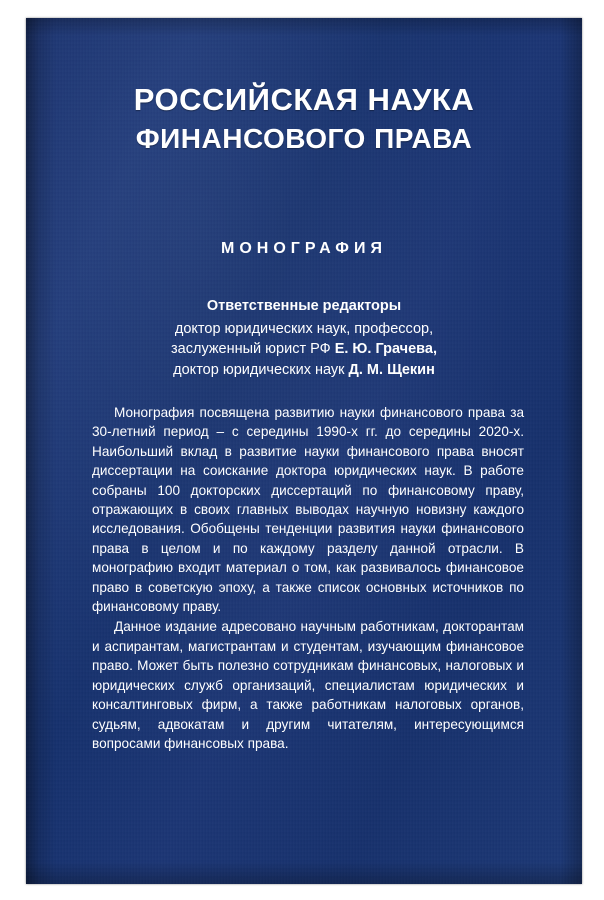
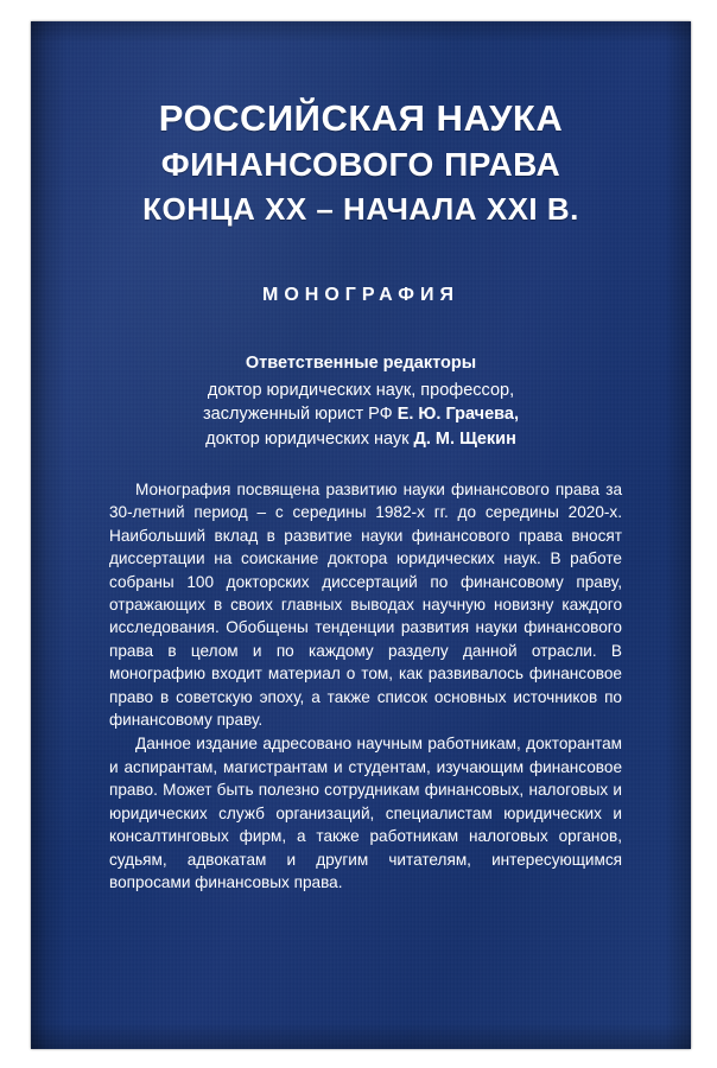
  РОССИЙСКАЯ НАУКА
  ФИНАНСОВОГО ПРАВА
+ КОНЦА XX – НАЧАЛА XXI В.
  МОНОГРАФИЯ
  Ответственные редакторы
  доктор юридических наук, профессор,
  заслуженный юрист РФ Е. Ю. Грачева,
  доктор юридических наук Д. М. Щекин
- Монография посвящена развитию науки финансового права за 30-летний период – с середины 1990-х гг. до середины 2020-х. Наибольший вклад в развитие науки финансового права вносят диссертации на соискание доктора юридических наук. В работе собраны 100 докторских диссертаций по финансовому праву, отражающих в своих главных выводах научную новизну каждого исследования. Обобщены тенденции развития науки финансового права в целом и по каждому разделу данной отрасли. В монографию входит материал о том, как развивалось финансовое право в советскую эпоху, а также список основных источников по финансовому праву.
+ Монография посвящена развитию науки финансового права за 30-летний период – с середины 1982-х гг. до середины 2020-х. Наибольший вклад в развитие науки финансового права вносят диссертации на соискание доктора юридических наук. В работе собраны 100 докторских диссертаций по финансовому праву, отражающих в своих главных выводах научную новизну каждого исследования. Обобщены тенденции развития науки финансового права в целом и по каждому разделу данной отрасли. В монографию входит материал о том, как развивалось финансовое право в советскую эпоху, а также список основных источников по финансовому праву.
  Данное издание адресовано научным работникам, докторантам и аспирантам, магистрантам и студентам, изучающим финансовое право. Может быть полезно сотрудникам финансовых, налоговых и юридических служб организаций, специалистам юридических и консалтинговых фирм, а также работникам налоговых органов, судьям, адвокатам и другим читателям, интересующимся вопросами финансовых права.
